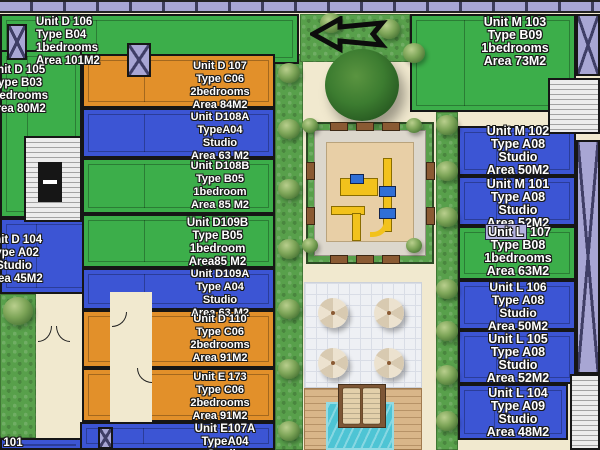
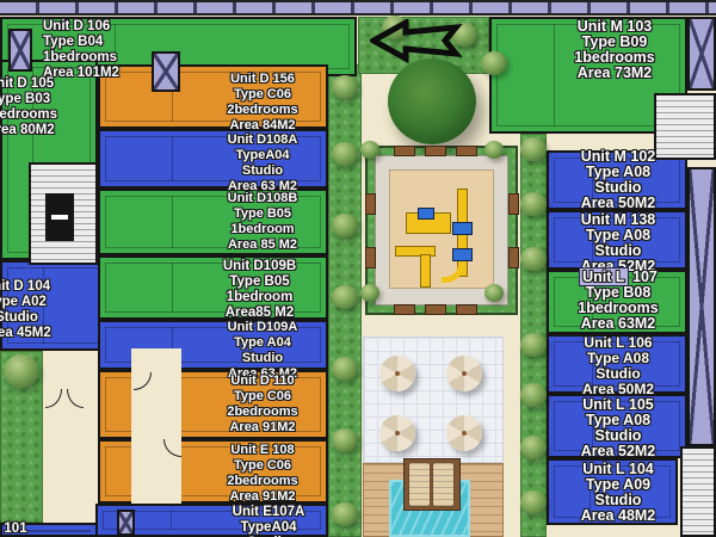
  Unit D 106
  Type B04
  1bedrooms
  Area 101M2
  nit D 105
  ype B03
  edrooms
  ea 80M2
  it D 104
  pe A02
  tudio
  ea 45M2
- Unit D 107
+ Unit D 156
  Type C06
  2bedrooms
  Area 84M2
  Unit D108A
  TypeA04
  Studio
  Area 63 M2
  Unit D108B
  Type B05
  1bedroom
  Area 85 M2
  Unit D109B
  Type B05
  1bedroom
  Area85 M2
  Unit D109A
  Type A04
  Studio
  Area 63 M2
  Unit D 110
  Type C06
  2bedrooms
  Area 91M2
- Unit E 173
+ Unit E 108
  Type C06
  2bedrooms
  Area 91M2
  Unit E107A
  TypeA04
  Unit M 103
  Type B09
  1bedrooms
  Area 73M2
  Unit M 102
  Type A08
  Studio
  Area 50M2
- Unit M 101
+ Unit M 138
  Type A08
  Studio
  Area 52M2
  Unit L 107
  Type B08
  1bedrooms
  Area 63M2
  Unit L 106
  Type A08
  Studio
  Area 50M2
  Unit L 105
  Type A08
  Studio
  Area 52M2
  Unit L 104
  Type A09
  Studio
  Area 48M2
